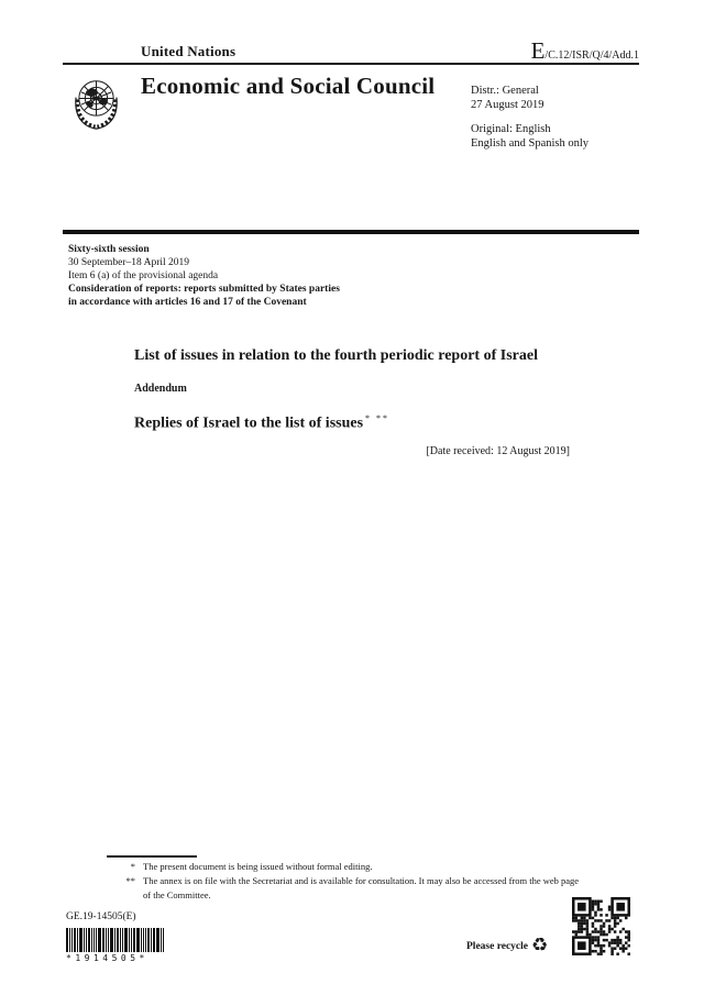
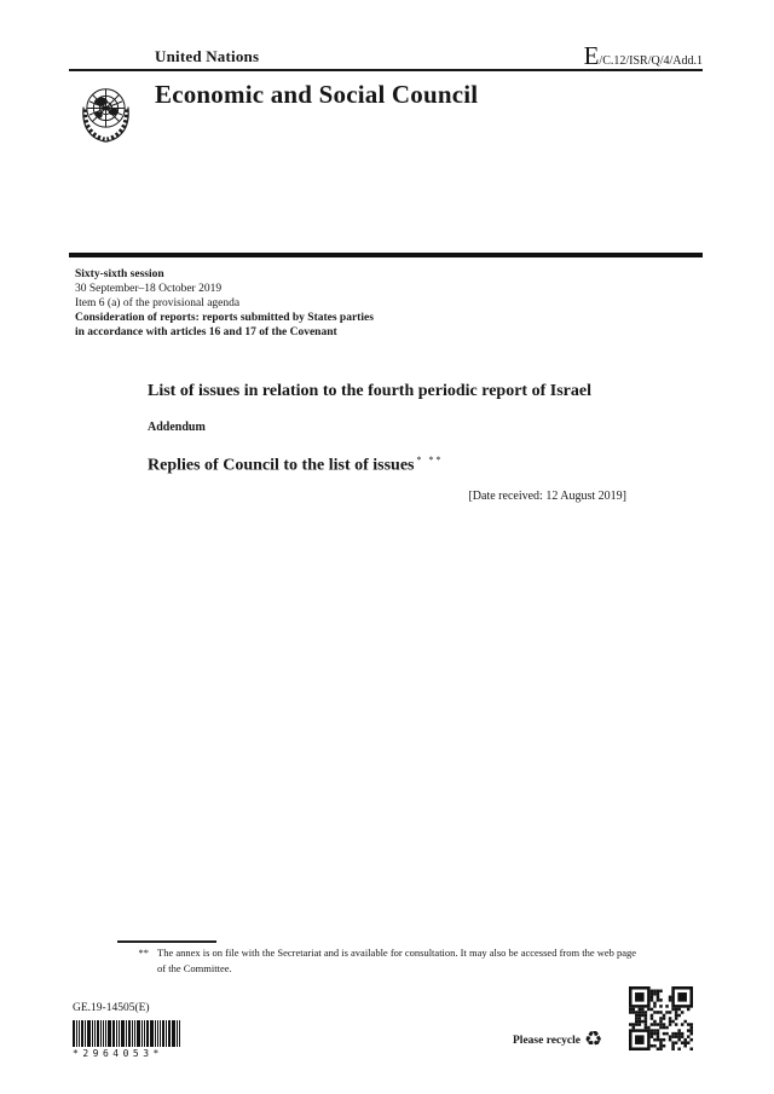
  United Nations
  E
  /C.12/ISR/Q/4/Add.1
  Economic and Social Council
- Distr.: General
- 27 August 2019
- Original: English
- English and Spanish only
  Sixty-sixth session
- 30 September–18 April 2019
+ 30 September–18 October 2019
  Item 6 (a) of the provisional agenda
  Consideration of reports: reports submitted by States parties
  in accordance with articles 16 and 17 of the Covenant
  List of issues in relation to the fourth periodic report of Israel
  Addendum
- Replies of Israel to the list of issues * **
+ Replies of Council to the list of issues * **
  [Date received: 12 August 2019]
- *
- The present document is being issued without formal editing.
  **
  The annex is on file with the Secretariat and is available for consultation. It may also be accessed from the web page of the Committee.
  GE.19-14505(E)
- *1914505*
+ *2964053*
  Please recycle
  ♻
